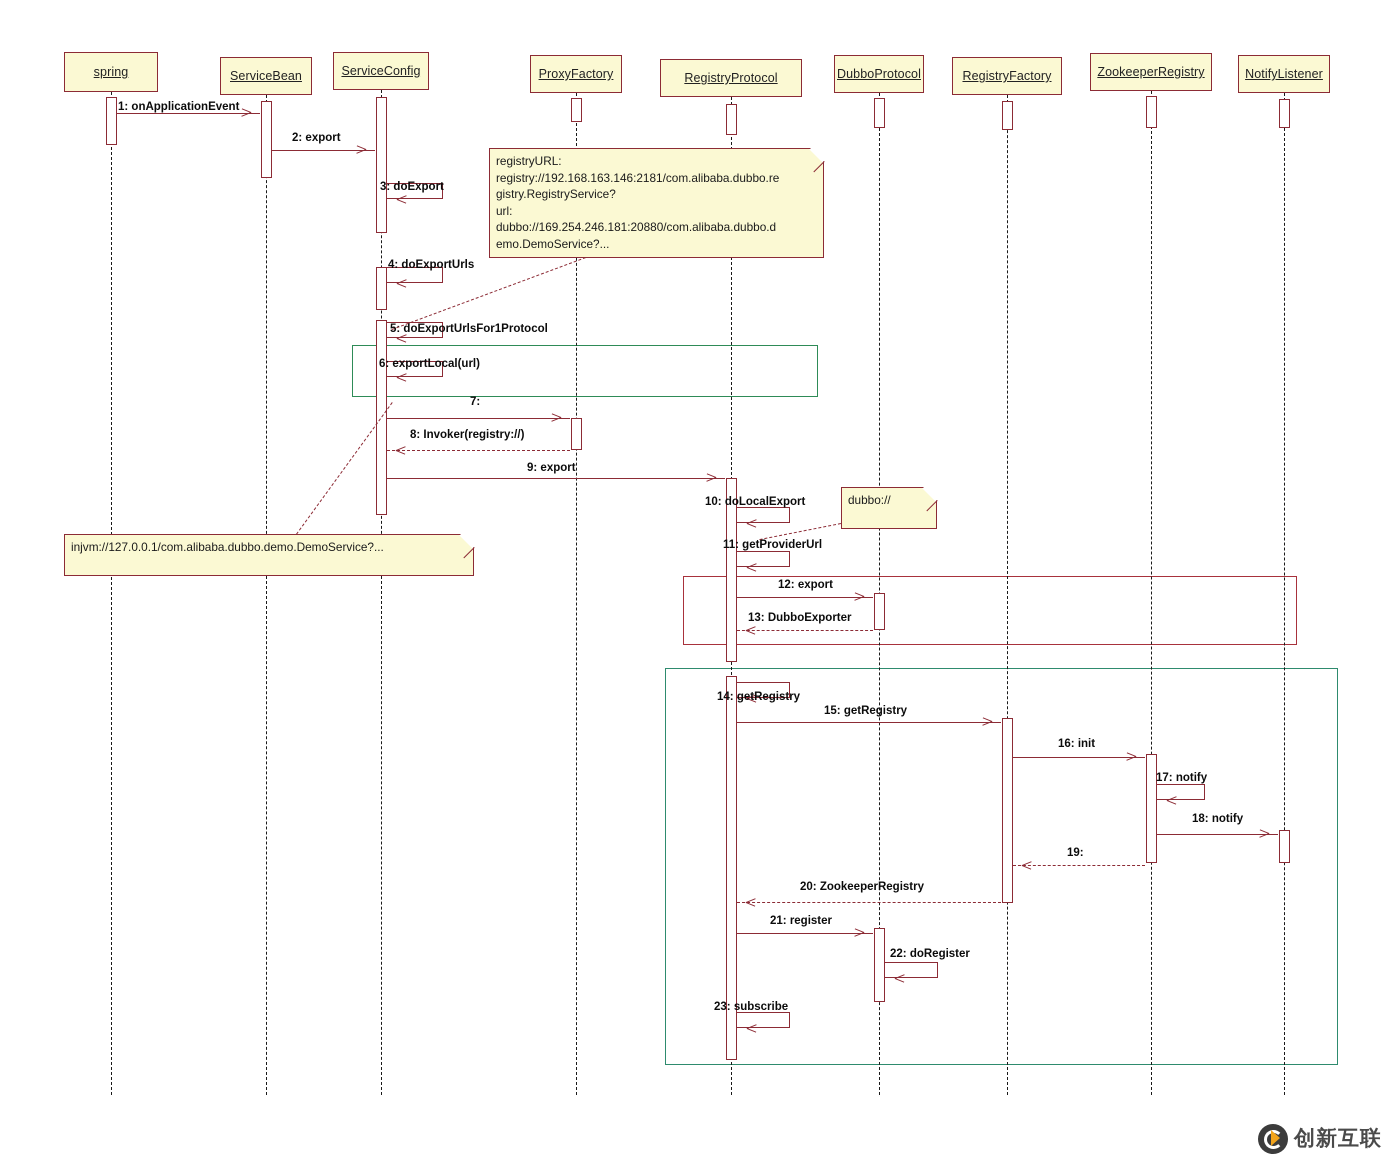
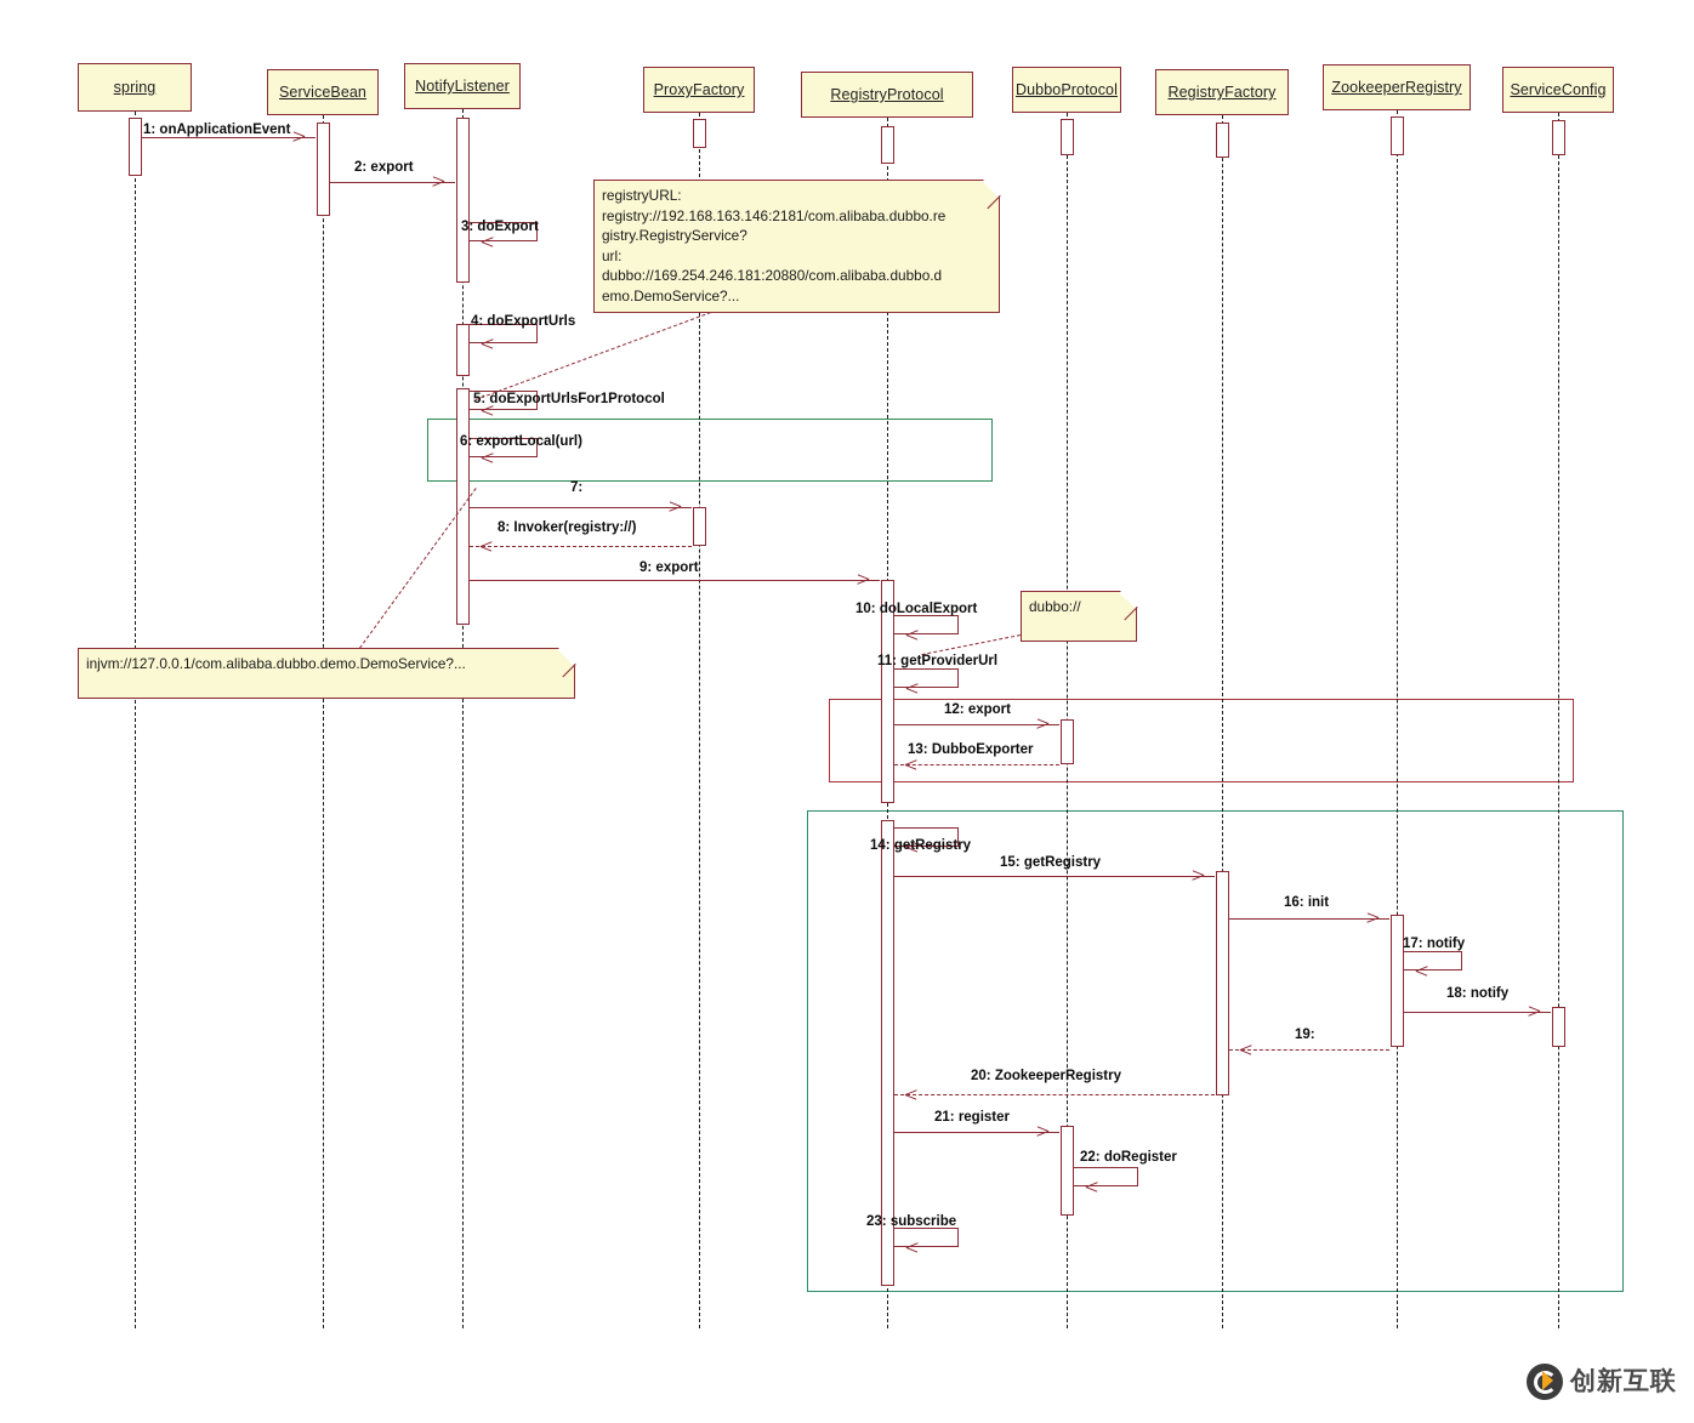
  1: onApplicationEvent
  2: export
  3: doExport
  4: doExportUrls
  5: doExportUrlsFor1Protocol
  6: exportLocal(url)
  7:
  8: Invoker(registry://)
  9: export
  10: doLocalExport
  11: getProviderUrl
  12: export
  13: DubboExporter
  14: getRegistry
  15: getRegistry
  16: init
  17: notify
  18: notify
  19:
  20: ZookeeperRegistry
  21: register
  22: doRegister
  23: subscribe
  registryURL:
  registry://192.168.163.146:2181/com.alibaba.dubbo.re
  gistry.RegistryService?
  url:
  dubbo://169.254.246.181:20880/com.alibaba.dubbo.d
  emo.DemoService?...
  injvm://127.0.0.1/com.alibaba.dubbo.demo.DemoService?...
  dubbo://
  spring
  ServiceBean
- ServiceConfig
+ NotifyListener
  ProxyFactory
  RegistryProtocol
  DubboProtocol
  RegistryFactory
  ZookeeperRegistry
- NotifyListener
+ ServiceConfig
  创新互联
